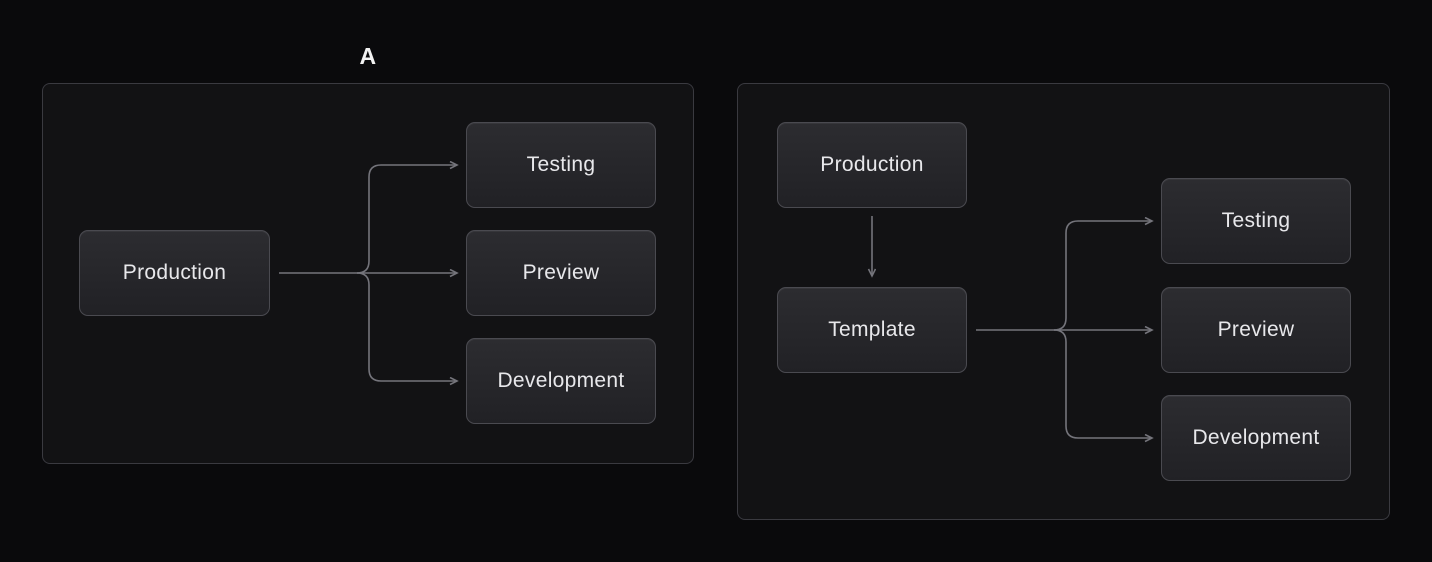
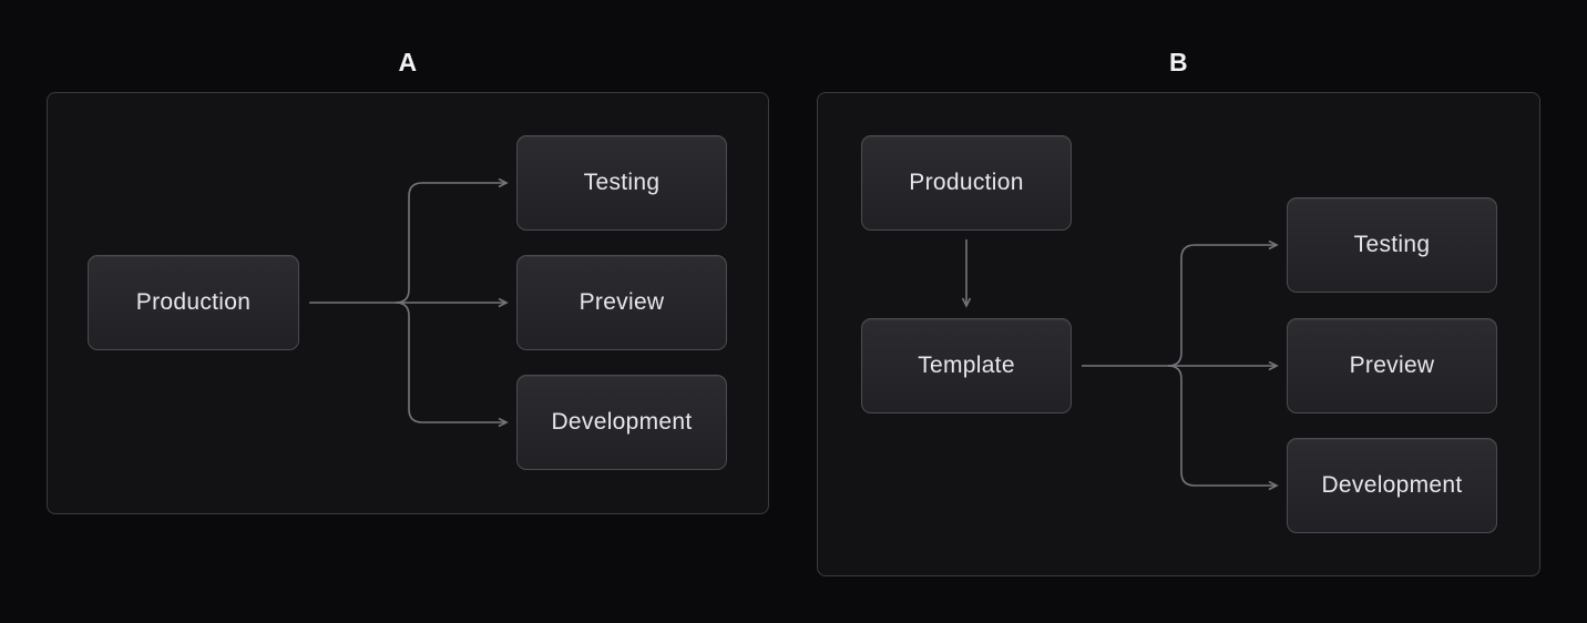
  A
+ B
  Production
  Testing
  Preview
  Development
  Production
  Template
  Testing
  Preview
  Development
